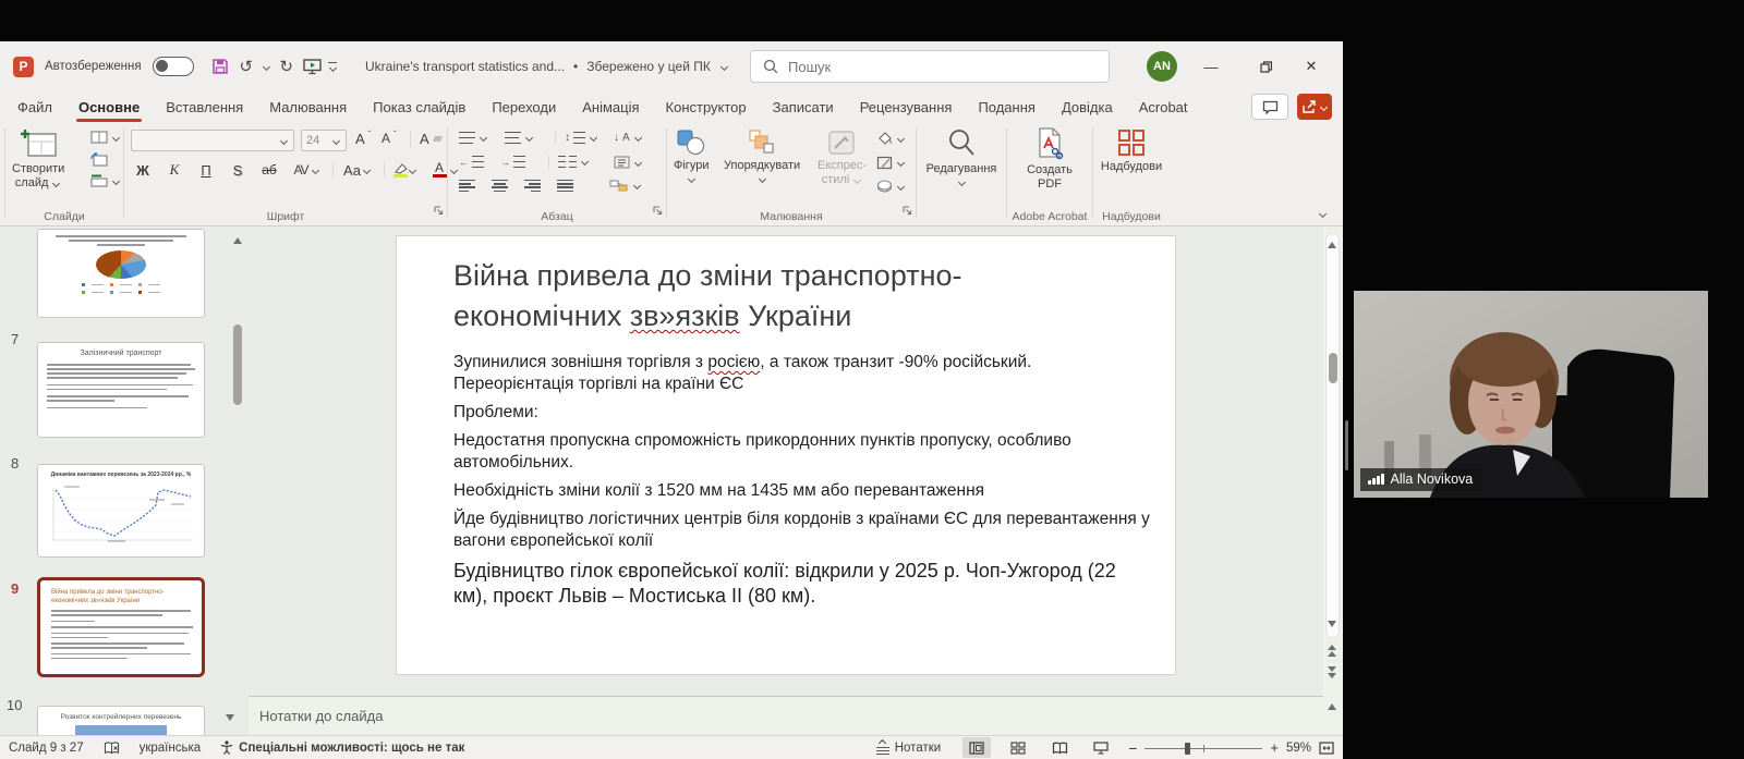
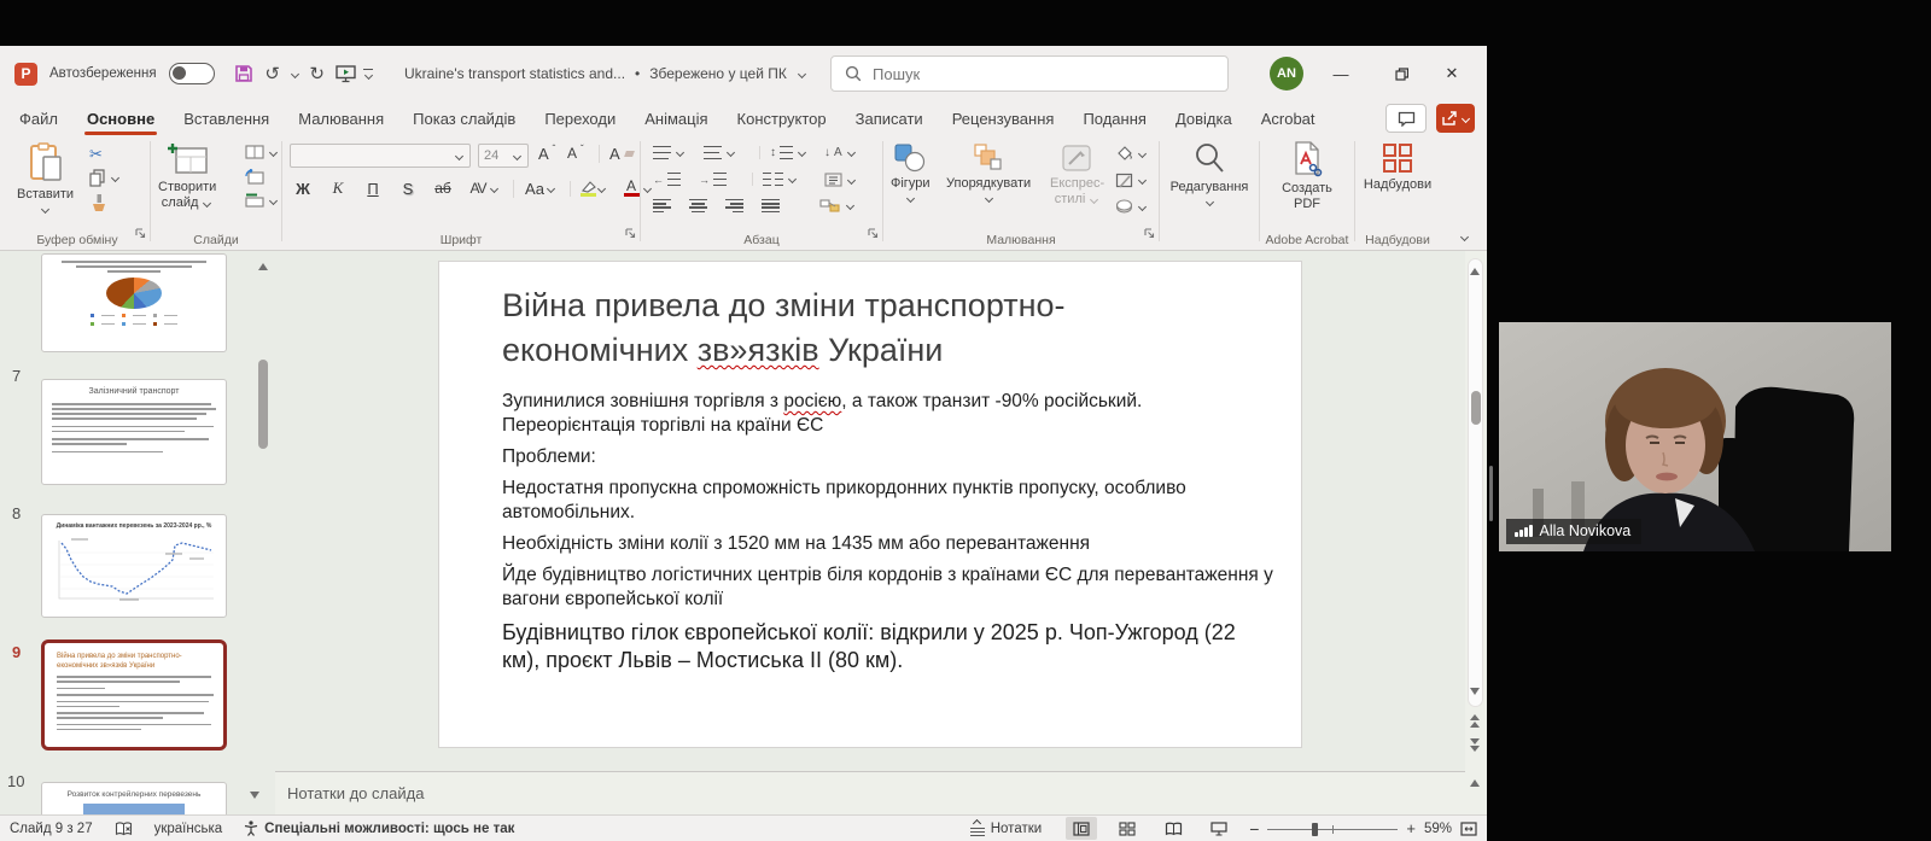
  P
  Автозбереження
  ↺
  ↻
  Ukraine's transport statistics and...
  •
  Збережено у цей ПК
  Пошук
  AN
  —
  ✕
  Файл
  Основне
  Вставлення
  Малювання
  Показ слайдів
  Переходи
  Анімація
  Конструктор
  Записати
  Рецензування
  Подання
  Довідка
  Acrobat
+ Вставити
+ ✂
+ Буфер обміну
  Створити
  слайд
  Слайди
  24
  A
  ˆ
  A
  ˇ
  A
  Ж
  K
  П
  S
  аб
  AV
  Aa
  А
  Шрифт
  ↕
  ↓
  A
  ←
  →
  Абзац
  Фігури
  Упорядкувати
  Експрес-
  стилі
  Малювання
  Редагування
  Создать
  PDF
  Adobe Acrobat
  Надбудови
  Надбудови
  7
  8
  9
  10
  Війна привела до зміни транспортно-
  економічних зв»язків України
  Зупинилися зовнішня торгівля з росією, а також транзит -90% російський. Переорієнтація торгівлі на країни ЄС
  Проблеми:
  Недостатня пропускна спроможність прикордонних пунктів пропуску, особливо автомобільних.
  Необхідність зміни колії з 1520 мм на 1435 мм або перевантаження
  Йде будівництво логістичних центрів біля кордонів з країнами ЄС для перевантаження у вагони європейської колії
  Будівництво гілок європейської колії: відкрили у 2025 р. Чоп-Ужгород (22 км), проєкт Львів – Мостиська II (80 км).
  Нотатки до слайда
  Слайд 9 з 27
  українська
  Спеціальні можливості: щось не так
  Нотатки
  −
  +
  59%
  Alla Novikova
